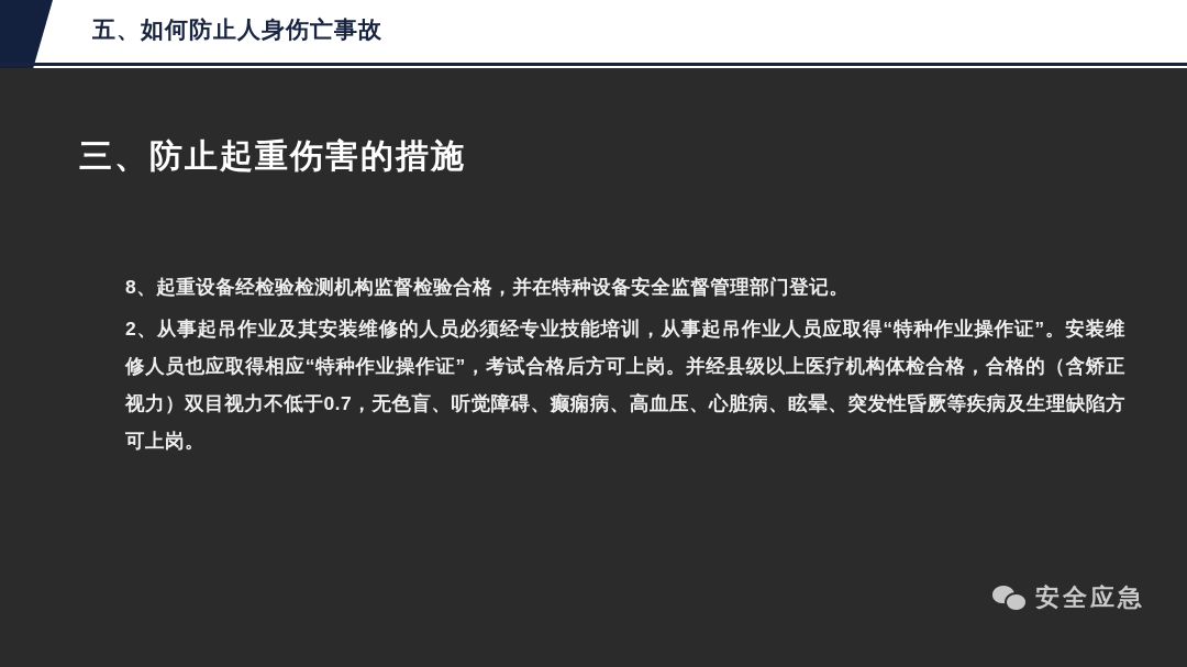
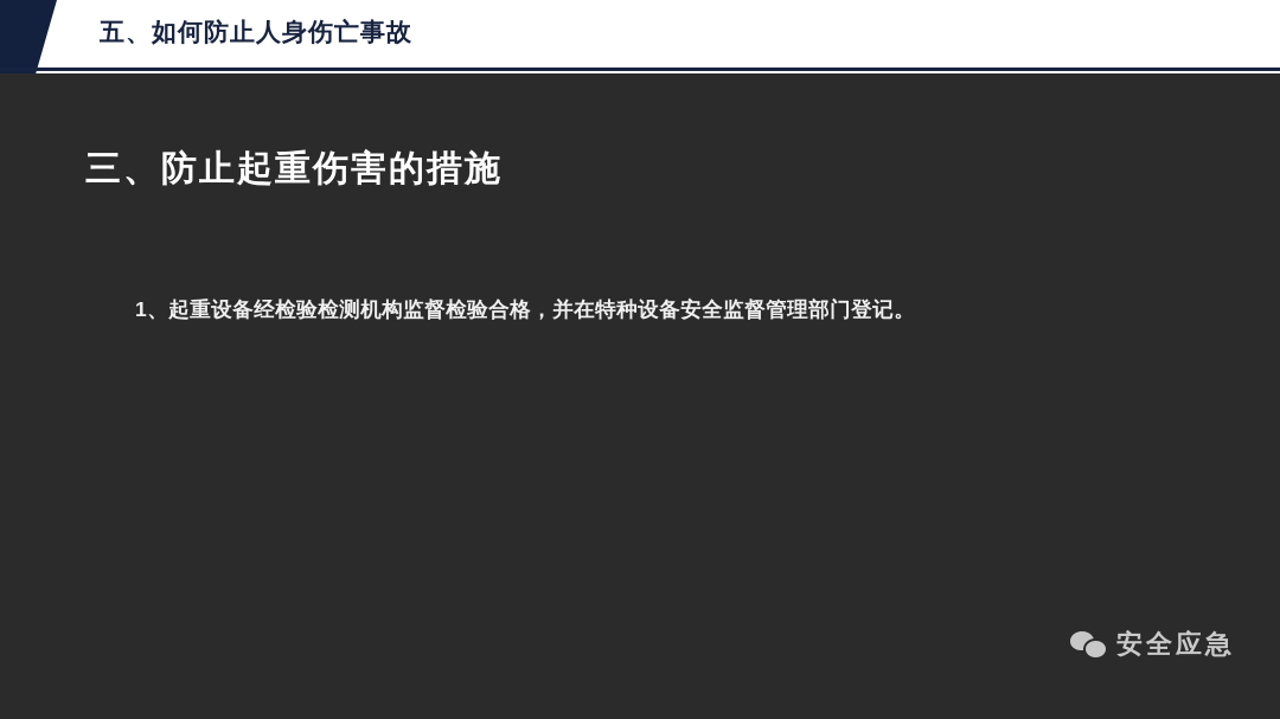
  五、如何防止人身伤亡事故
  三、防止起重伤害的措施
- 8、起重设备经检验检测机构监督检验合格，并在特种设备安全监督管理部门登记。
+ 1、起重设备经检验检测机构监督检验合格，并在特种设备安全监督管理部门登记。
- 2、从事起吊作业及其安装维修的人员必须经专业技能培训，从事起吊作业人员应取得“特种作业操作证”。安装维修人员也应取得相应“特种作业操作证”，考试合格后方可上岗。并经县级以上医疗机构体检合格，合格的（含矫正视力）双目视力不低于0.7，无色盲、听觉障碍、癫痫病、高血压、心脏病、眩晕、突发性昏厥等疾病及生理缺陷方可上岗。
  安全应急
